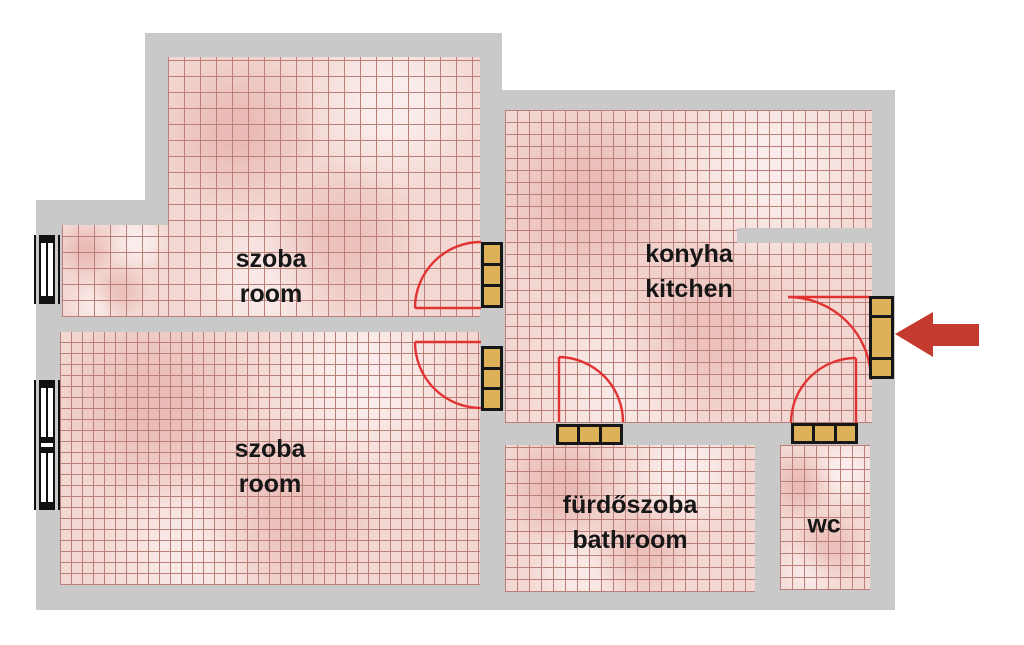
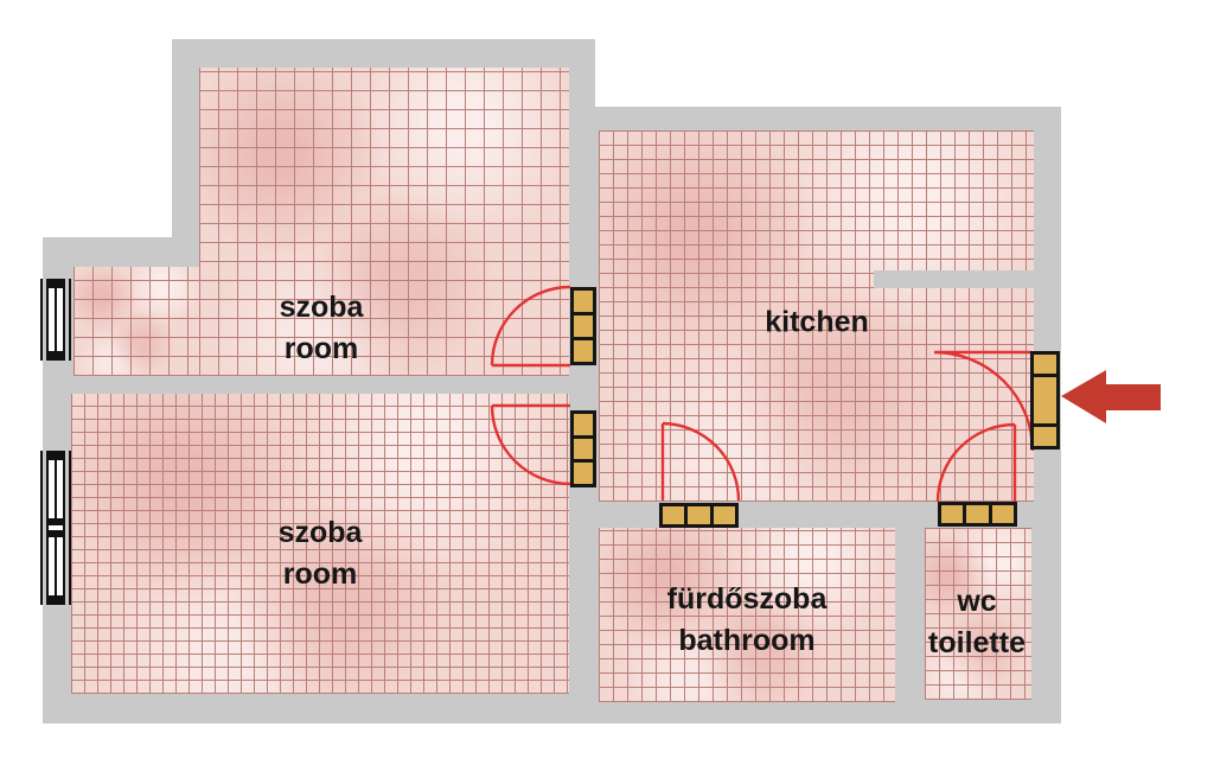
  szoba
  room
  szoba
  room
- konyha
  kitchen
  fürdőszoba
  bathroom
  wc
+ toilette
